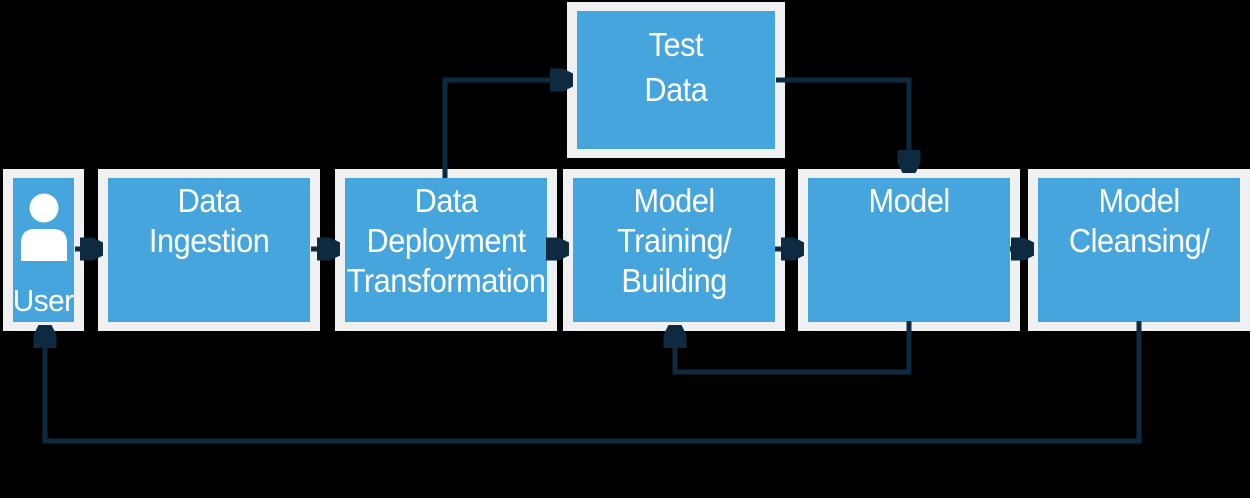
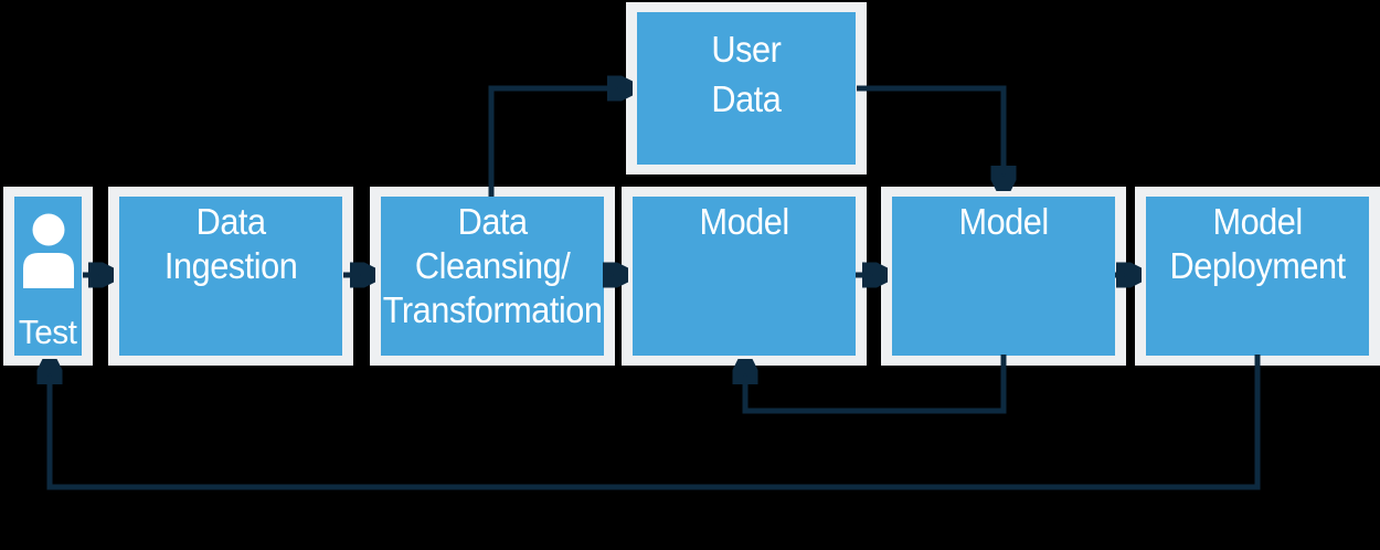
- User
+ Test
  Data
  Ingestion
  Data
- Deployment
+ Cleansing/
  Transformation
- Test
+ User
  Data
  Model
- Training/
- Building
  Model
  Model
- Cleansing/
+ Deployment
